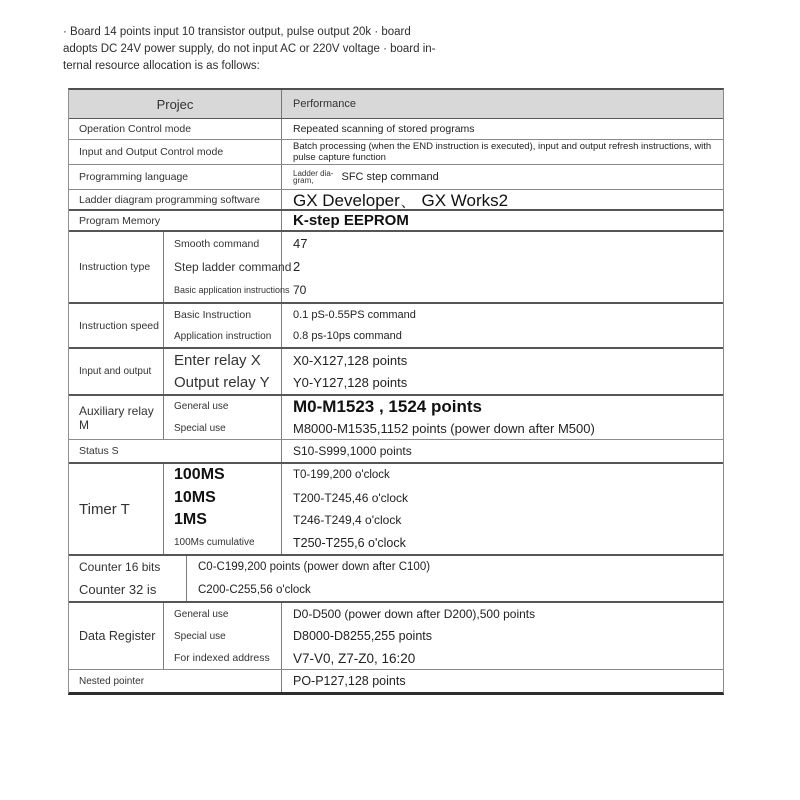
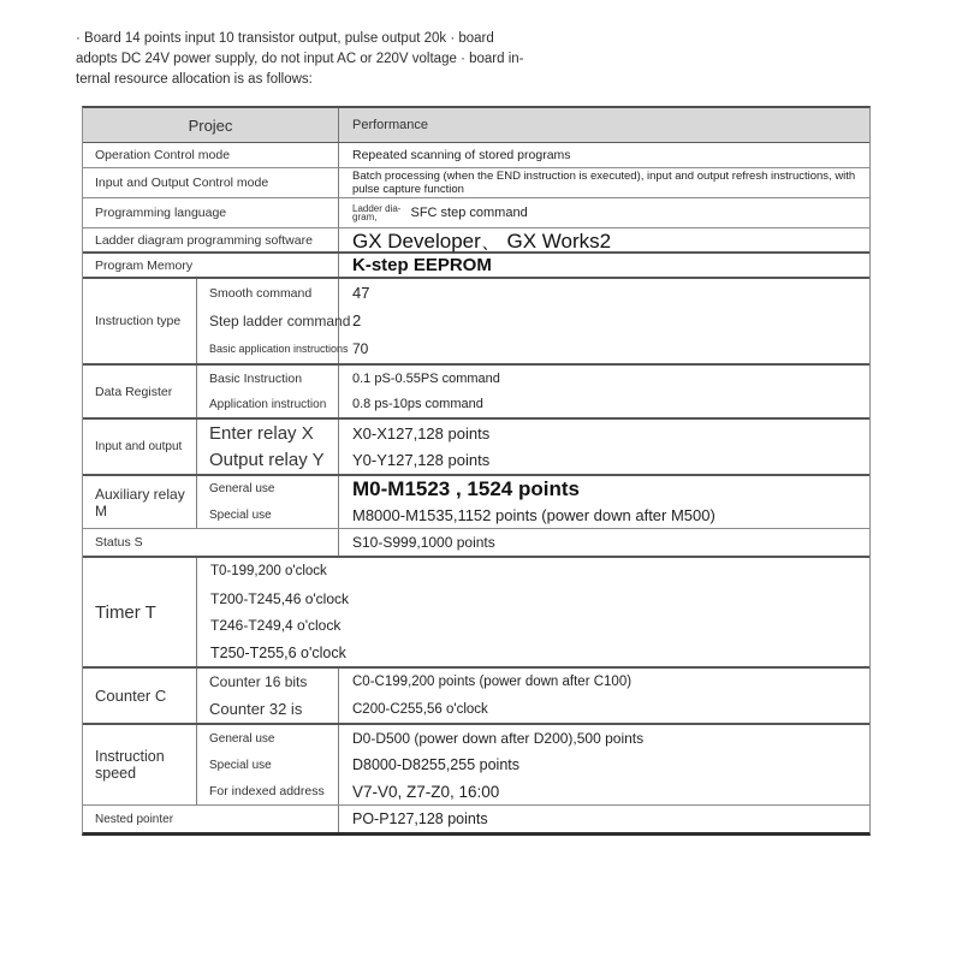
  · Board 14 points input 10 transistor output, pulse output 20k · board
  adopts DC 24V power supply, do not input AC or 220V voltage · board in-
  ternal resource allocation is as follows:
  Projec
  Performance
  Operation Control mode
  Repeated scanning of stored programs
  Input and Output Control mode
  Batch processing (when the END instruction is executed), input and output refresh instructions, with pulse capture function
  Programming language
  Ladder dia-
  gram,
  SFC step command
  Ladder diagram programming software
  GX Developer、 GX Works2
  Program Memory
  K-step EEPROM
  Instruction type
  Smooth command
  Step ladder command
  Basic application instructions
  47
  2
  70
- Instruction speed
+ Data Register
  Basic Instruction
  Application instruction
  0.1 pS-0.55PS command
  0.8 ps-10ps command
  Input and output
  Enter relay X
  Output relay Y
  X0-X127,128 points
  Y0-Y127,128 points
  Auxiliary relay M
  General use
  Special use
  M0-M1523 , 1524 points
  M8000-M1535,1152 points (power down after M500)
  Status S
  S10-S999,1000 points
  Timer T
- 100MS
- 10MS
- 1MS
- 100Ms cumulative
  T0-199,200 o'clock
  T200-T245,46 o'clock
  T246-T249,4 o'clock
  T250-T255,6 o'clock
+ Counter C
  Counter 16 bits
  Counter 32 is
  C0-C199,200 points (power down after C100)
  C200-C255,56 o'clock
- Data Register
+ Instruction speed
  General use
  Special use
  For indexed address
  D0-D500 (power down after D200),500 points
  D8000-D8255,255 points
- V7-V0, Z7-Z0, 16:20
+ V7-V0, Z7-Z0, 16:00
  Nested pointer
  PO-P127,128 points
